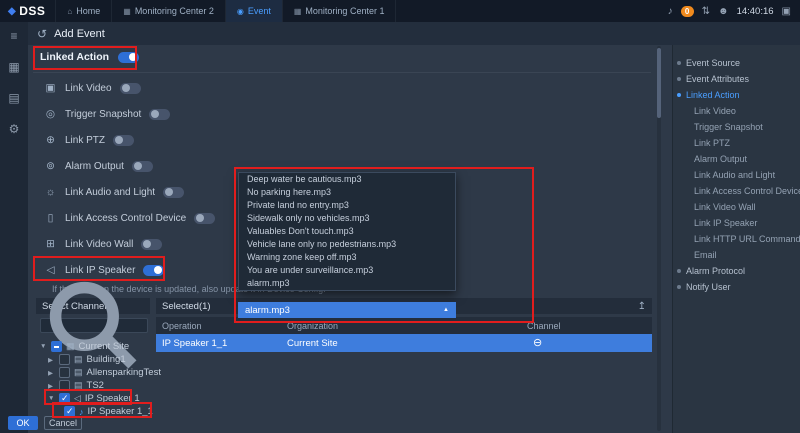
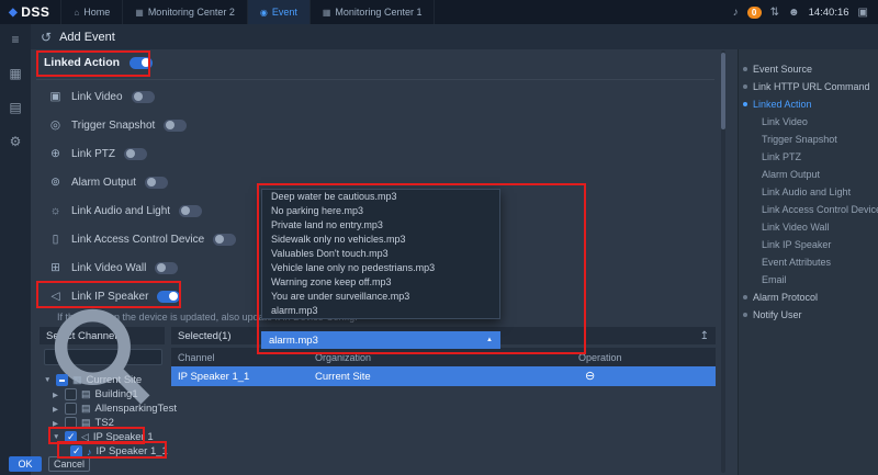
  ◆
  DSS
  ⌂
  Home
  ▦
  Monitoring Center 2
  ◉
  Event
  ▦
  Monitoring Center 1
  ♪
  0
  ⇅
  ☻
  14:40:16
  ▣
  ↺
  Add Event
  ≡
  ▦
  ▤
  ⚙
  Event Source
- Event Attributes
+ Link HTTP URL Command
  Linked Action
  Link Video
  Trigger Snapshot
  Link PTZ
  Alarm Output
  Link Audio and Light
  Link Access Control Devic
  Link Video Wall
  Link IP Speaker
- Link HTTP URL Command
+ Event Attributes
  Email
  Alarm Protocol
  Notify User
  Linked Action
  ▣
  Link Video
  ◎
  Trigger Snapshot
  ⊕
  Link PTZ
  ⊚
  Alarm Output
  ☼
  Link Audio and Light
  ▯
  Link Access Control Device
  ⊞
  Link Video Wall
  ◁
  Link IP Speaker
  ▦
  Current Site
  ▤
  Building1
  ▤
  AllensparkingTest
  ▤
  TS2
  ◁
  IP Speaker 1
  ♪
  IP Speaker 1_1
  Selected(1)
  ↥
- Operation
+ Channel
  Organization
- Channel
+ Operation
  IP Speaker 1_1
  Current Site
  ⊖
  Deep water be cautious.mp3
  No parking here.mp3
  Private land no entry.mp3
  Sidewalk only no vehicles.mp3
  Valuables Don't touch.mp3
  Vehicle lane only no pedestrians.mp3
  Warning zone keep off.mp3
  You are under surveillance.mp3
  alarm.mp3
  alarm.mp3
  OK
  Cancel
